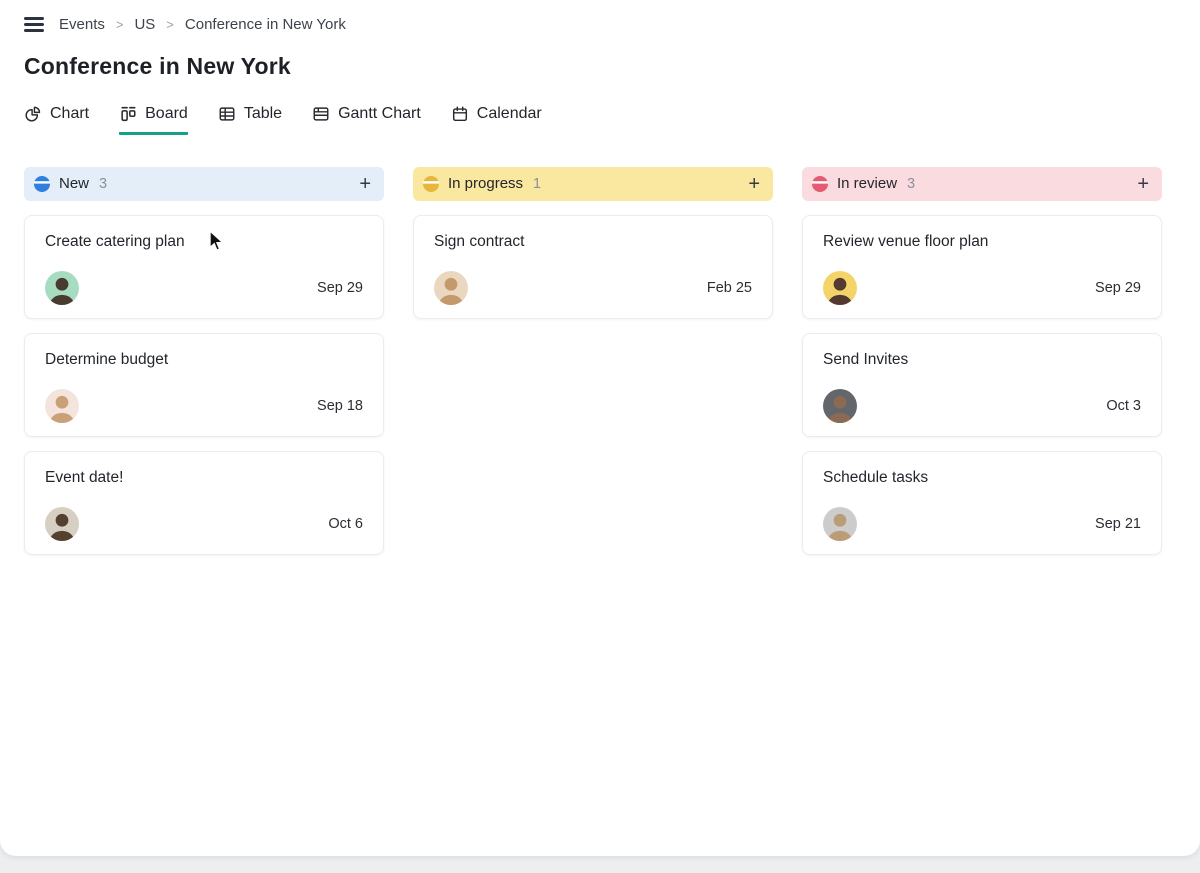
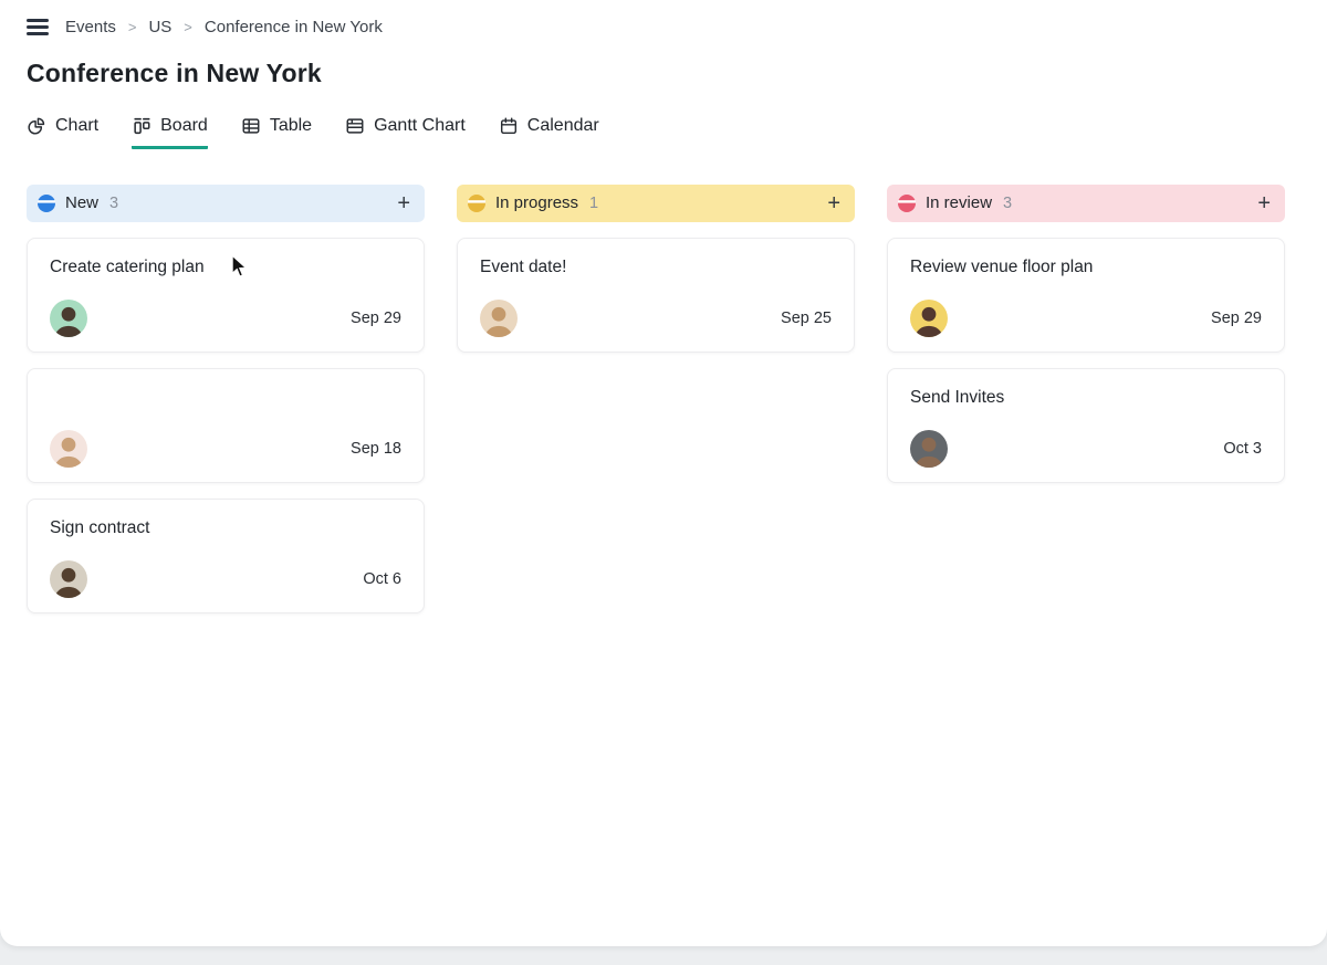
  Events
  >
  US
  >
  Conference in New York
  Conference in New York
  Chart
  Board
  Table
  Gantt Chart
  Calendar
  New
  3
  +
  Create catering plan
  Sep 29
- Determine budget
  Sep 18
- Event date!
+ Sign contract
  Oct 6
  In progress
  1
  +
- Sign contract
+ Event date!
- Feb 25
+ Sep 25
  In review
  3
  +
  Review venue floor plan
  Sep 29
  Send Invites
  Oct 3
- Schedule tasks
- Sep 21
